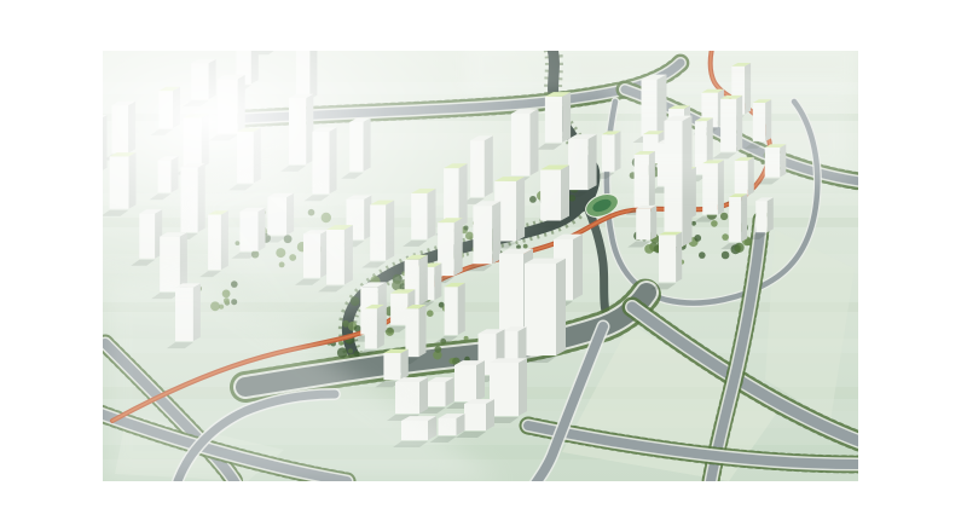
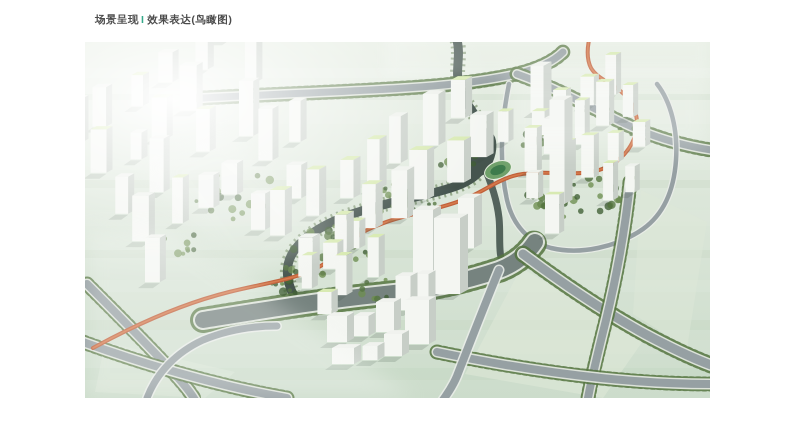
+ 场景呈现 I 效果表达(鸟瞰图)
